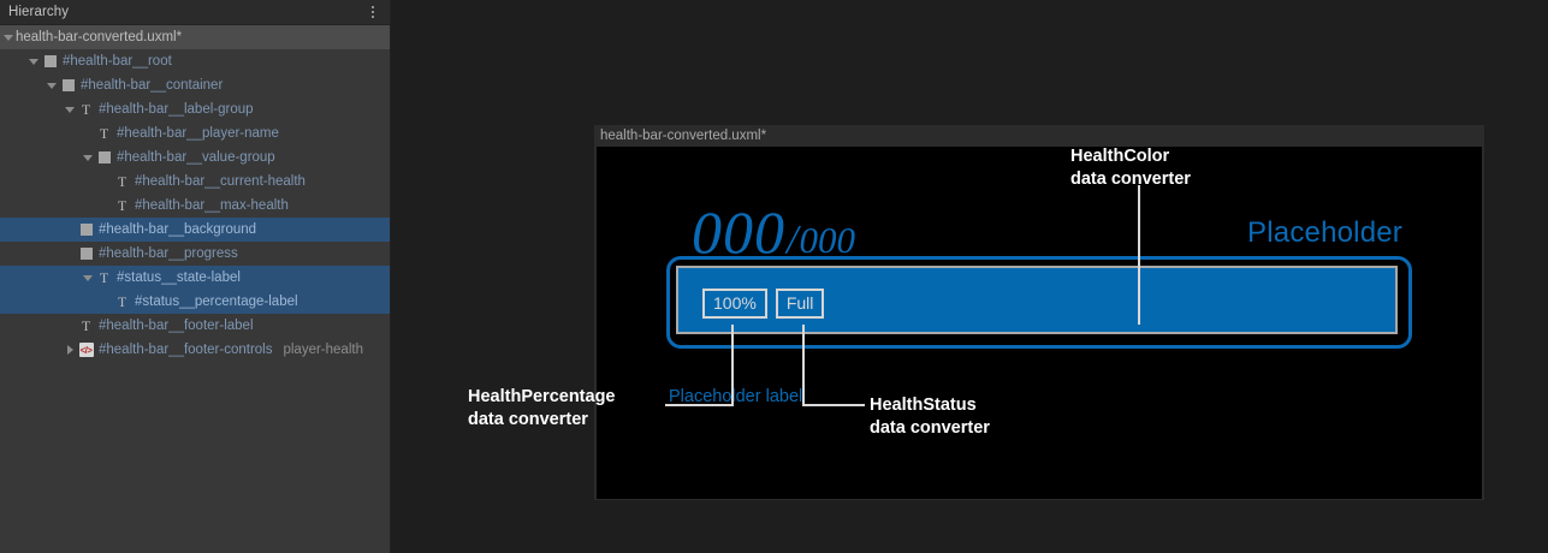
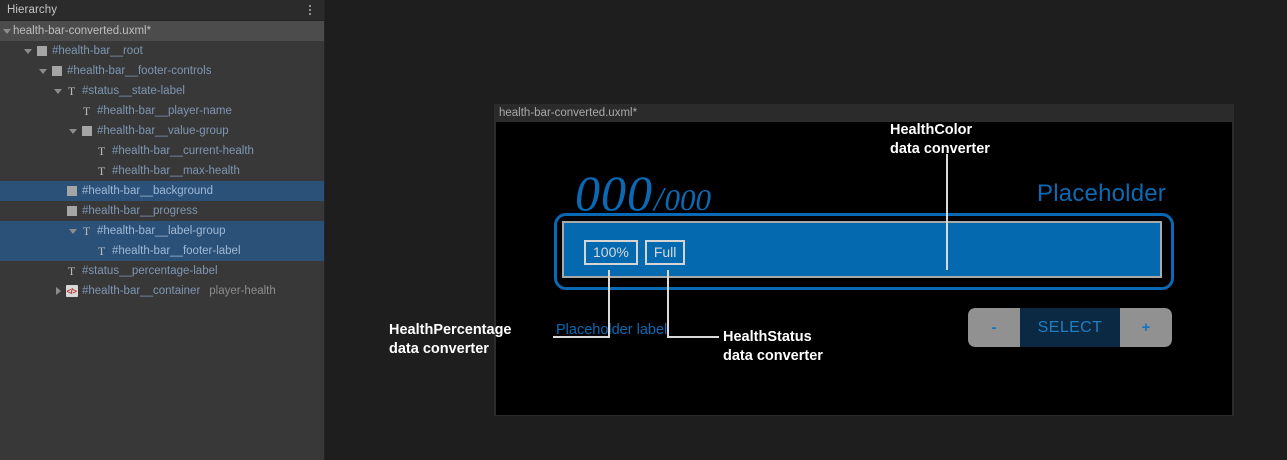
  Hierarchy
  health-bar-converted.uxml*
  #health-bar__root
- #health-bar__container
+ #health-bar__footer-controls
  T
- #health-bar__label-group
+ #status__state-label
  T
  #health-bar__player-name
  #health-bar__value-group
  T
  #health-bar__current-health
  T
  #health-bar__max-health
  #health-bar__background
  #health-bar__progress
  T
- #status__state-label
+ #health-bar__label-group
  T
- #status__percentage-label
+ #health-bar__footer-label
  T
- #health-bar__footer-label
+ #status__percentage-label
  </>
- #health-bar__footer-controls
+ #health-bar__container
  player-health
  health-bar-converted.uxml*
  000/000
  Placeholder
  100%
  Full
  Placeholder label
+ -
+ SELECT
+ +
  HealthColor
  data converter
  HealthPercentage
  data converter
  HealthStatus
  data converter
